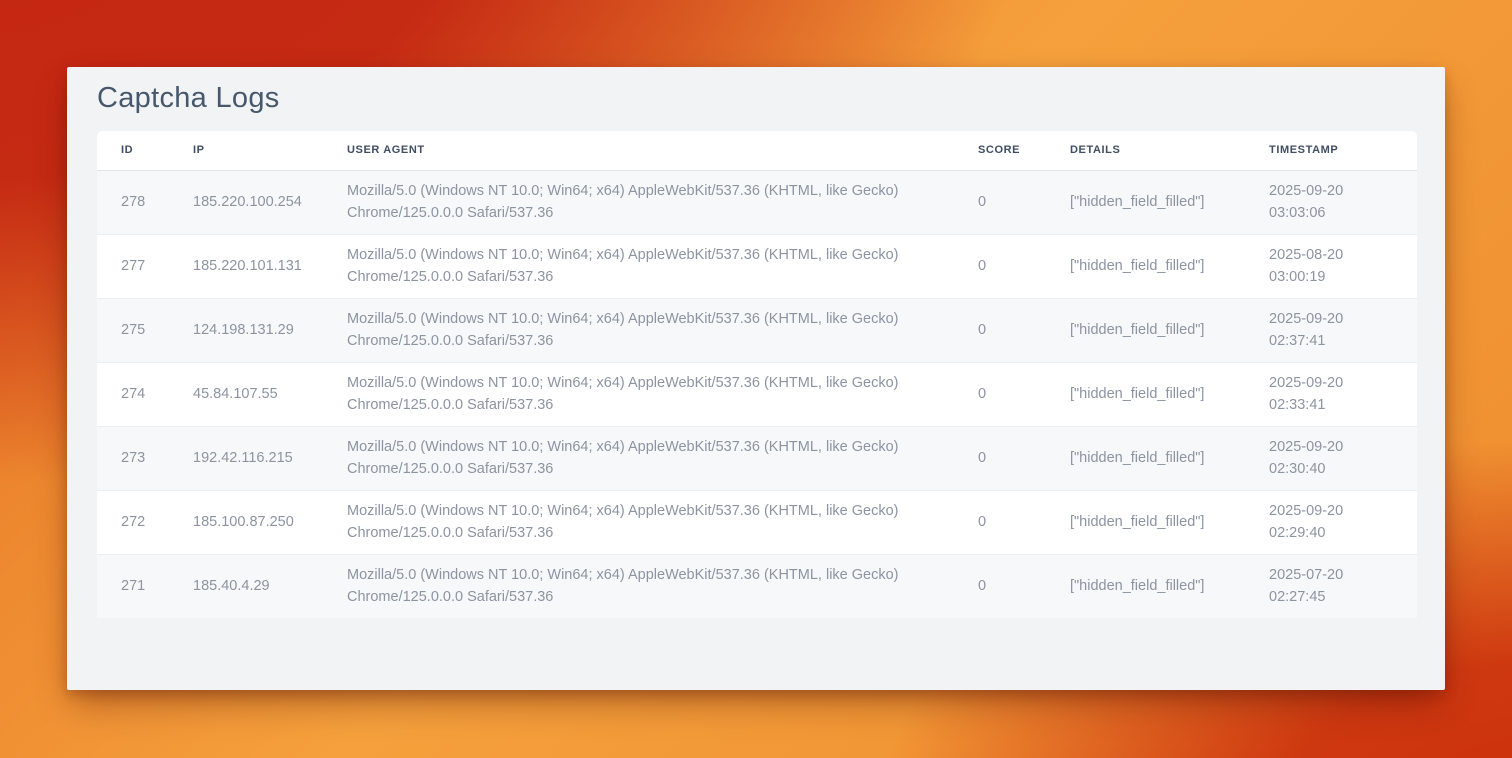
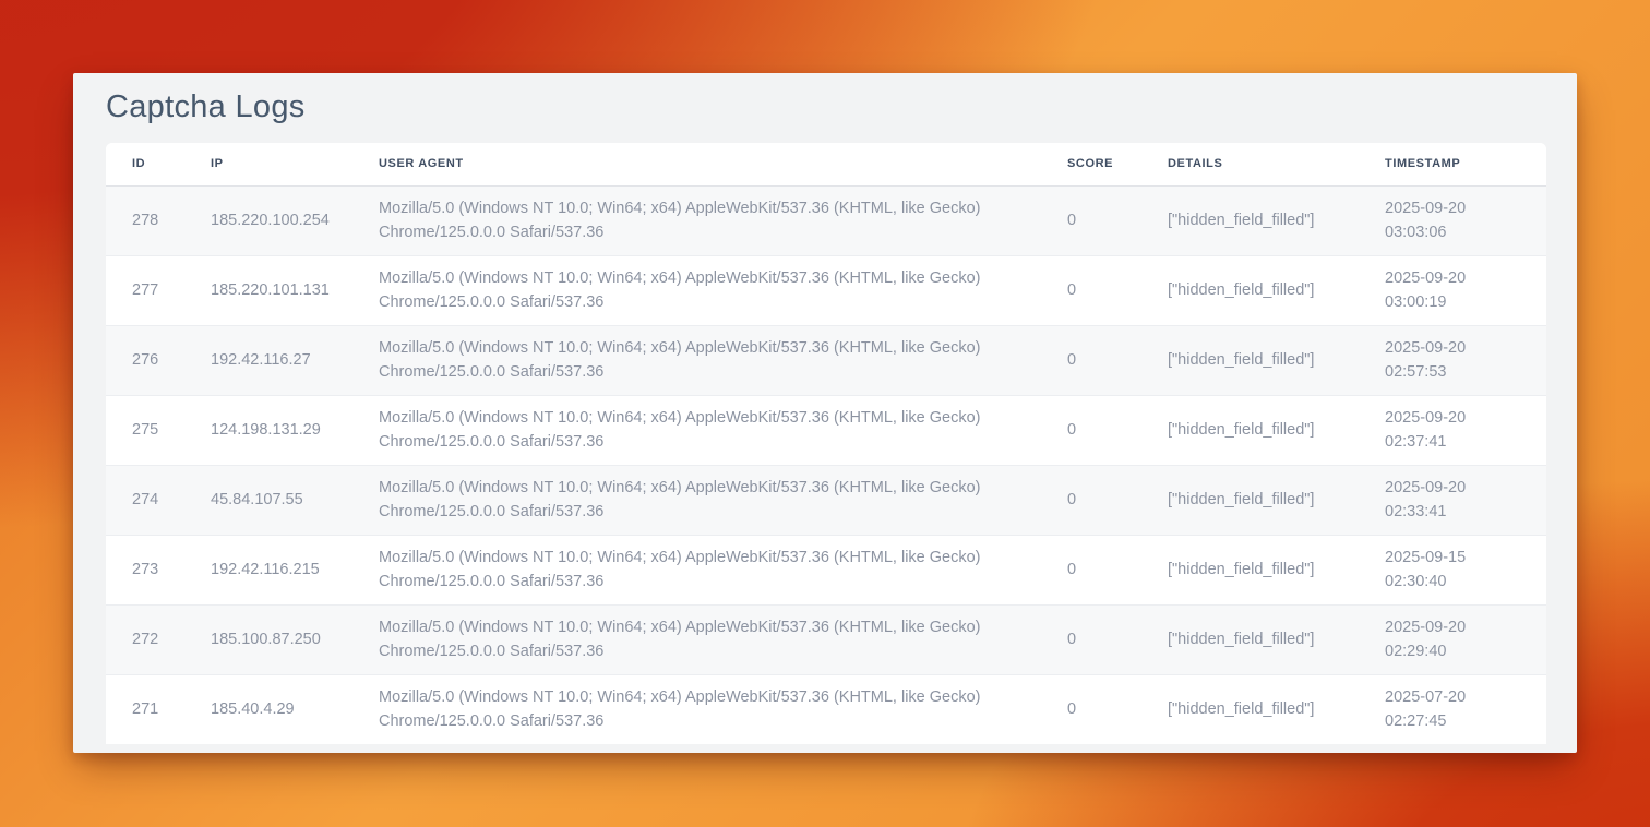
  Captcha Logs
  ID	IP	USER AGENT	SCORE	DETAILS	TIMESTAMP
  278	185.220.100.254	Mozilla/5.0 (Windows NT 10.0; Win64; x64) AppleWebKit/537.36 (KHTML, like Gecko) Chrome/125.0.0.0 Safari/537.36	0	["hidden_field_filled"]	2025-09-20 03:03:06
- 277	185.220.101.131	Mozilla/5.0 (Windows NT 10.0; Win64; x64) AppleWebKit/537.36 (KHTML, like Gecko) Chrome/125.0.0.0 Safari/537.36	0	["hidden_field_filled"]	2025-08-20 03:00:19
+ 277	185.220.101.131	Mozilla/5.0 (Windows NT 10.0; Win64; x64) AppleWebKit/537.36 (KHTML, like Gecko) Chrome/125.0.0.0 Safari/537.36	0	["hidden_field_filled"]	2025-09-20 03:00:19
+ 276	192.42.116.27	Mozilla/5.0 (Windows NT 10.0; Win64; x64) AppleWebKit/537.36 (KHTML, like Gecko) Chrome/125.0.0.0 Safari/537.36	0	["hidden_field_filled"]	2025-09-20 02:57:53
  275	124.198.131.29	Mozilla/5.0 (Windows NT 10.0; Win64; x64) AppleWebKit/537.36 (KHTML, like Gecko) Chrome/125.0.0.0 Safari/537.36	0	["hidden_field_filled"]	2025-09-20 02:37:41
  274	45.84.107.55	Mozilla/5.0 (Windows NT 10.0; Win64; x64) AppleWebKit/537.36 (KHTML, like Gecko) Chrome/125.0.0.0 Safari/537.36	0	["hidden_field_filled"]	2025-09-20 02:33:41
- 273	192.42.116.215	Mozilla/5.0 (Windows NT 10.0; Win64; x64) AppleWebKit/537.36 (KHTML, like Gecko) Chrome/125.0.0.0 Safari/537.36	0	["hidden_field_filled"]	2025-09-20 02:30:40
+ 273	192.42.116.215	Mozilla/5.0 (Windows NT 10.0; Win64; x64) AppleWebKit/537.36 (KHTML, like Gecko) Chrome/125.0.0.0 Safari/537.36	0	["hidden_field_filled"]	2025-09-15 02:30:40
  272	185.100.87.250	Mozilla/5.0 (Windows NT 10.0; Win64; x64) AppleWebKit/537.36 (KHTML, like Gecko) Chrome/125.0.0.0 Safari/537.36	0	["hidden_field_filled"]	2025-09-20 02:29:40
  271	185.40.4.29	Mozilla/5.0 (Windows NT 10.0; Win64; x64) AppleWebKit/537.36 (KHTML, like Gecko) Chrome/125.0.0.0 Safari/537.36	0	["hidden_field_filled"]	2025-07-20 02:27:45
